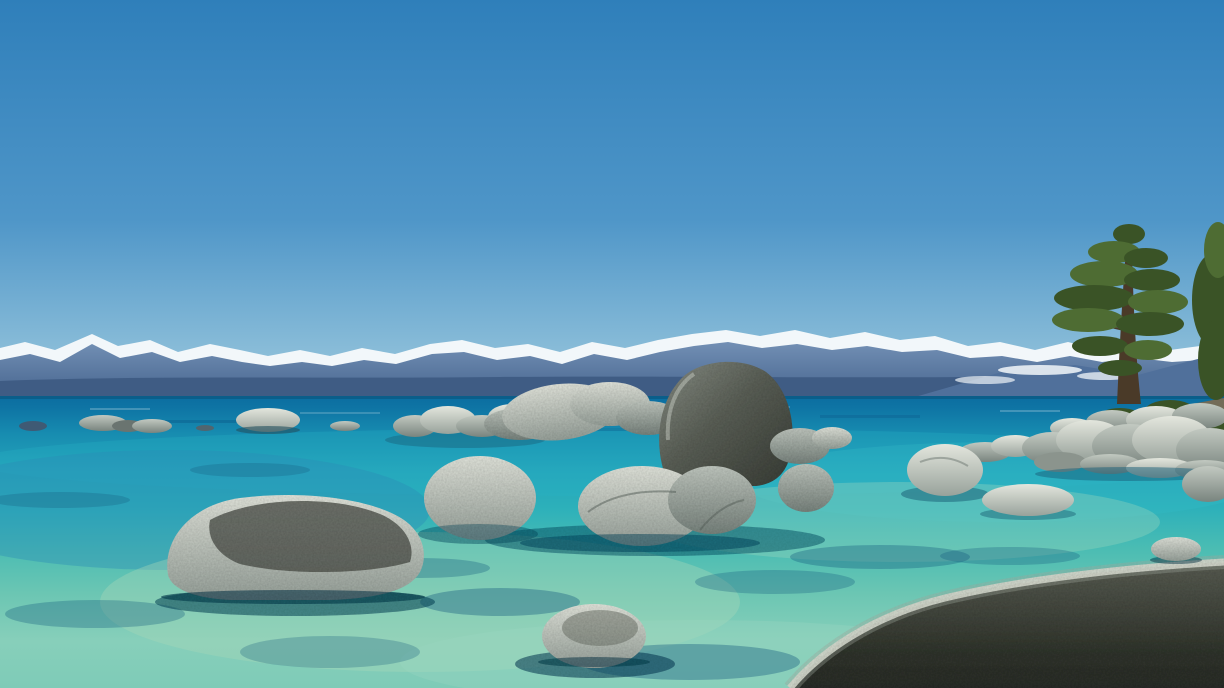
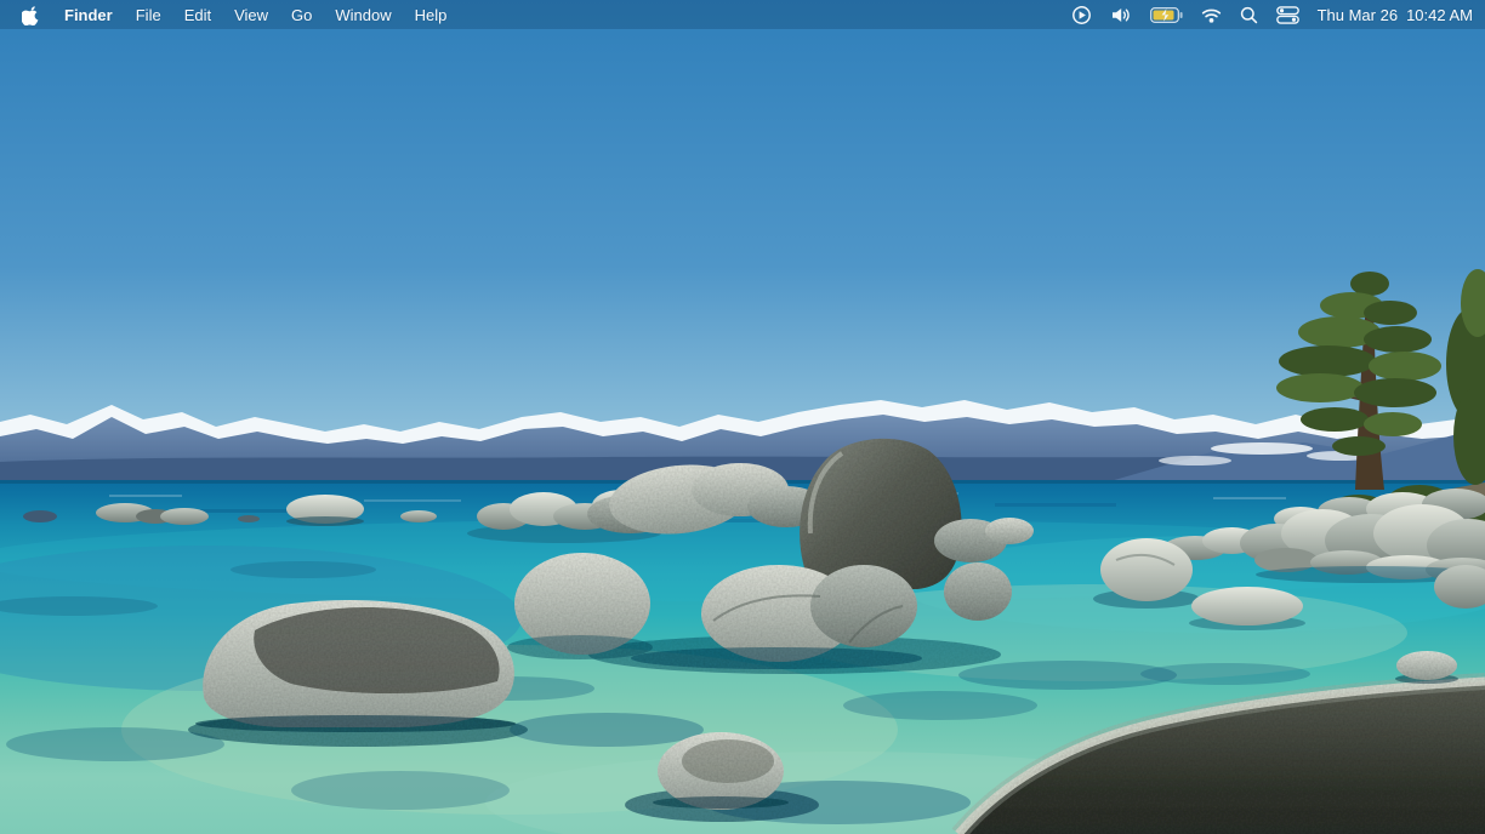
+ Finder
+ File
+ Edit
+ View
+ Go
+ Window
+ Help
+ Thu Mar 26
+ 10:42 AM
